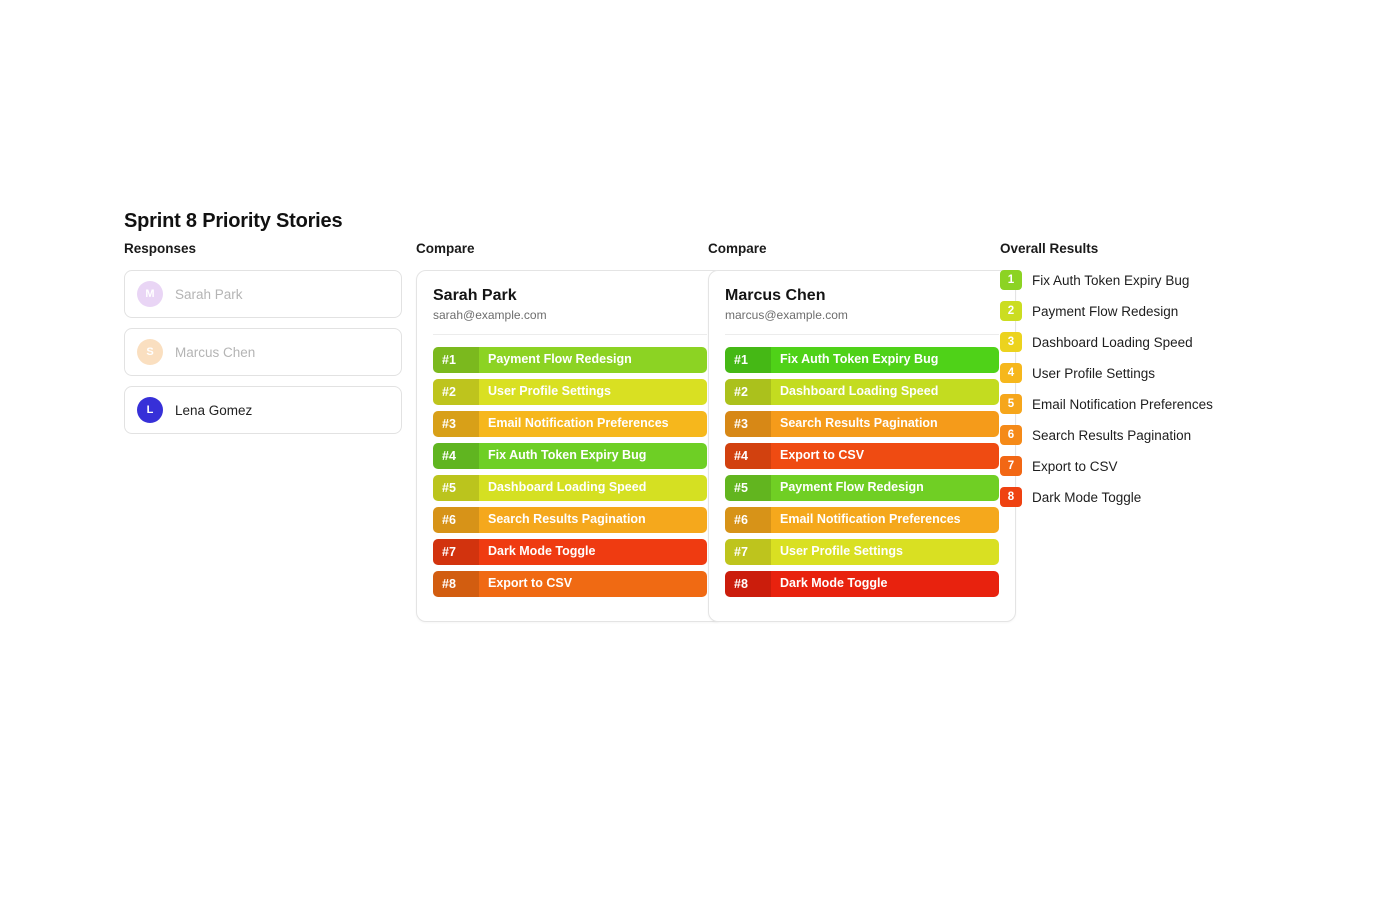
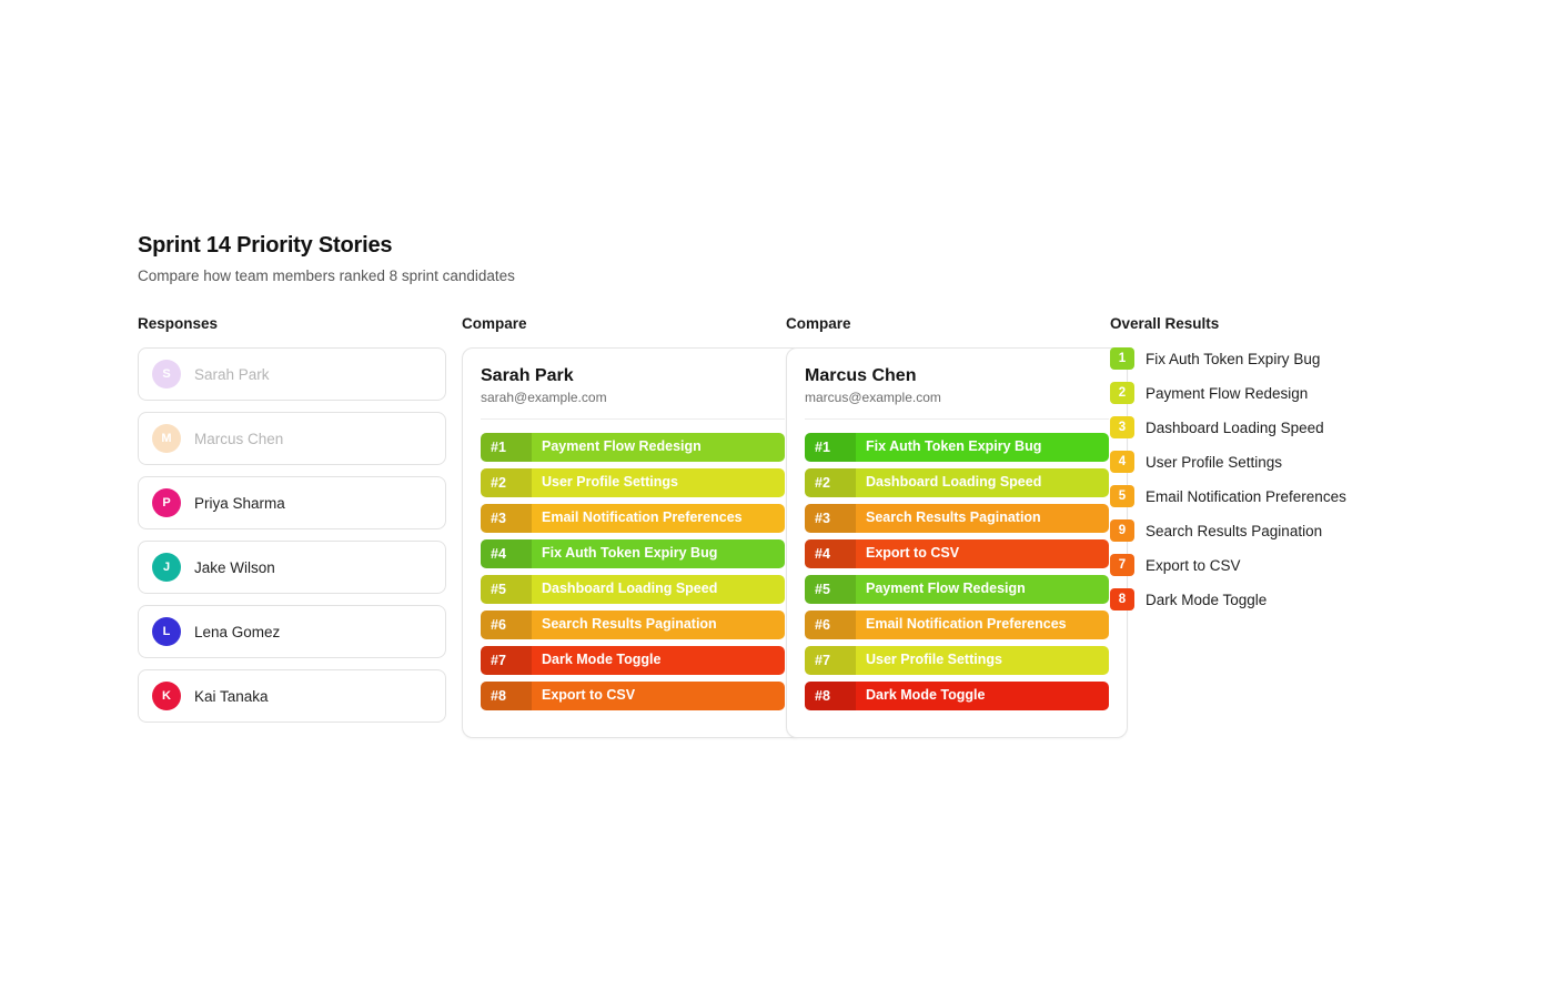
- Sprint 8 Priority Stories
+ Sprint 14 Priority Stories
+ Compare how team members ranked 8 sprint candidates
  Responses
- M
+ S
  Sarah Park
- S
+ M
  Marcus Chen
+ P
+ Priya Sharma
+ J
+ Jake Wilson
  L
  Lena Gomez
+ K
+ Kai Tanaka
  Compare
  Sarah Park
  sarah@example.com
  #1
  Payment Flow Redesign
  #2
  User Profile Settings
  #3
  Email Notification Preferences
  #4
  Fix Auth Token Expiry Bug
  #5
  Dashboard Loading Speed
  #6
  Search Results Pagination
  #7
  Dark Mode Toggle
  #8
  Export to CSV
  Compare
  Marcus Chen
  marcus@example.com
  #1
  Fix Auth Token Expiry Bug
  #2
  Dashboard Loading Speed
  #3
  Search Results Pagination
  #4
  Export to CSV
  #5
  Payment Flow Redesign
  #6
  Email Notification Preferences
  #7
  User Profile Settings
  #8
  Dark Mode Toggle
  Overall Results
  1
  Fix Auth Token Expiry Bug
  2
  Payment Flow Redesign
  3
  Dashboard Loading Speed
  4
  User Profile Settings
  5
  Email Notification Preferences
- 6
+ 9
  Search Results Pagination
  7
  Export to CSV
  8
  Dark Mode Toggle
